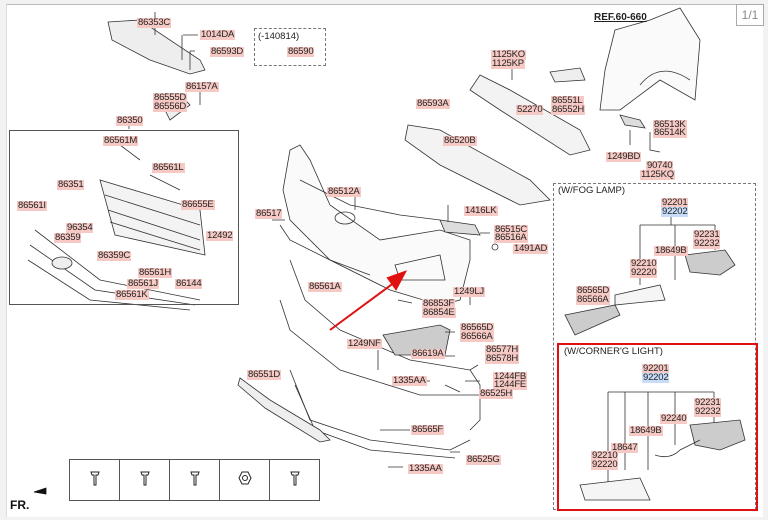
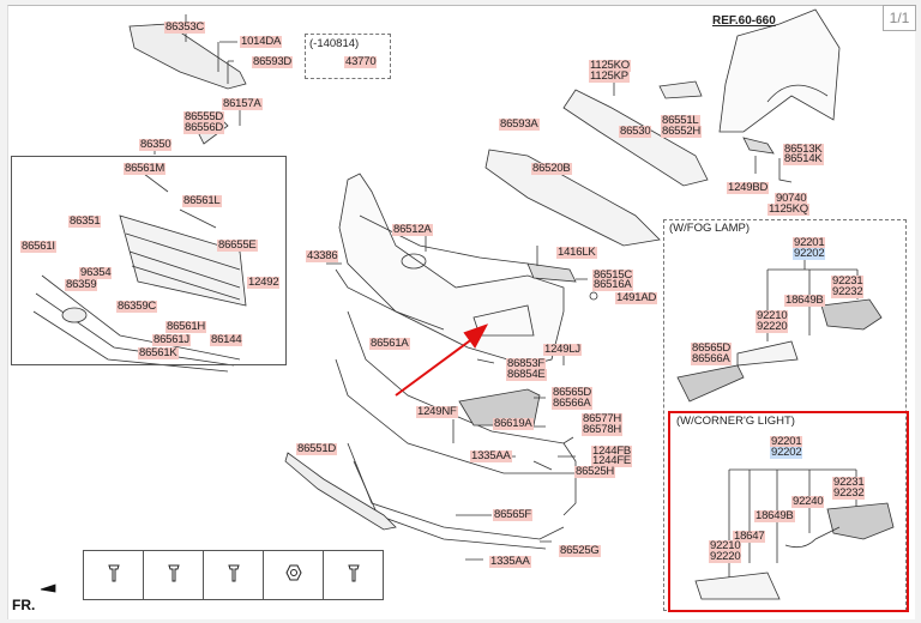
  1/1
  REF.60-660
  (-140814)
  (W/FOG LAMP)
  (W/CORNER'G LIGHT)
  86353C
  1014DA
  86593D
- 86590
+ 43770
  86157A
  86555D
  86556D
  86350
  86561M
  86561L
  86351
  86655E
  86561I
  96354
  12492
  86359
  86359C
  86561H
  86561J
  86144
  86561K
  1125KO
  1125KP
  86551L
  86552H
  86593A
- 52270
+ 86530
  86513K
  86514K
  1249BD
  90740
  1125KQ
  86520B
  86512A
- 86517
+ 43386
  1416LK
  86515C
  86516A
  1491AD
  86561A
  1249LJ
  86853F
  86854E
  86565D
  86566A
  1249NF
  86619A
  86577H
  86578H
  86551D
  1335AA
  1244FB
  1244FE
  86525H
  86565F
  86525G
  1335AA
  92201
  92202
  92231
  92232
  18649B
  92210
  92220
  86565D
  86566A
  92201
  92202
  92231
  92232
  92240
  18649B
  18647
  92210
  92220
  FR.
